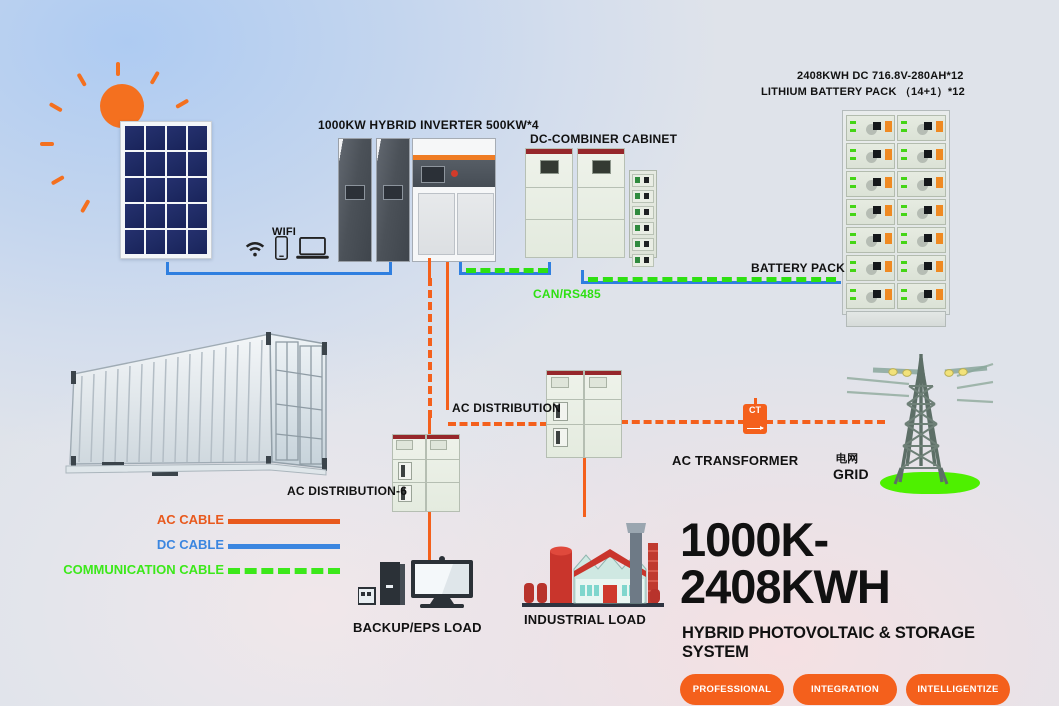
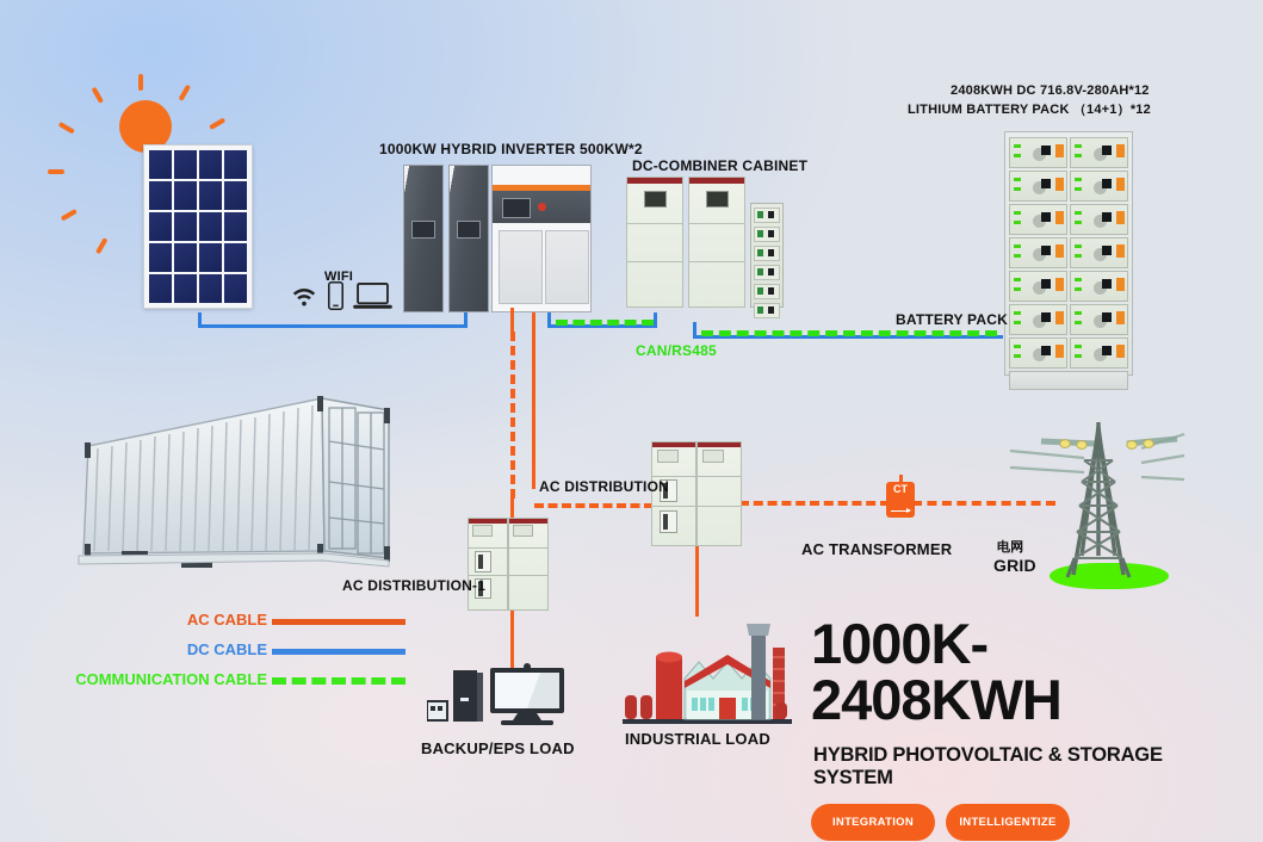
  WIFI
- 1000KW HYBRID INVERTER 500KW*4
+ 1000KW HYBRID INVERTER 500KW*2
  DC-COMBINER CABINET
  2408KWH DC 716.8V-280AH*12
  LITHIUM BATTERY PACK （14+1）*12
  CAN/RS485
  BATTERY PACK
- AC DISTRIBUTION-6
+ AC DISTRIBUTION-1
  AC DISTRIBUTION
  CT
  AC TRANSFORMER
  电网
  GRID
  INDUSTRIAL LOAD
  BACKUP/EPS LOAD
  AC CABLE
  DC CABLE
  COMMUNICATION CABLE
  1000K-2408KWH
  HYBRID PHOTOVOLTAIC & STORAGE SYSTEM
- PROFESSIONAL
  INTEGRATION
  INTELLIGENTIZE
